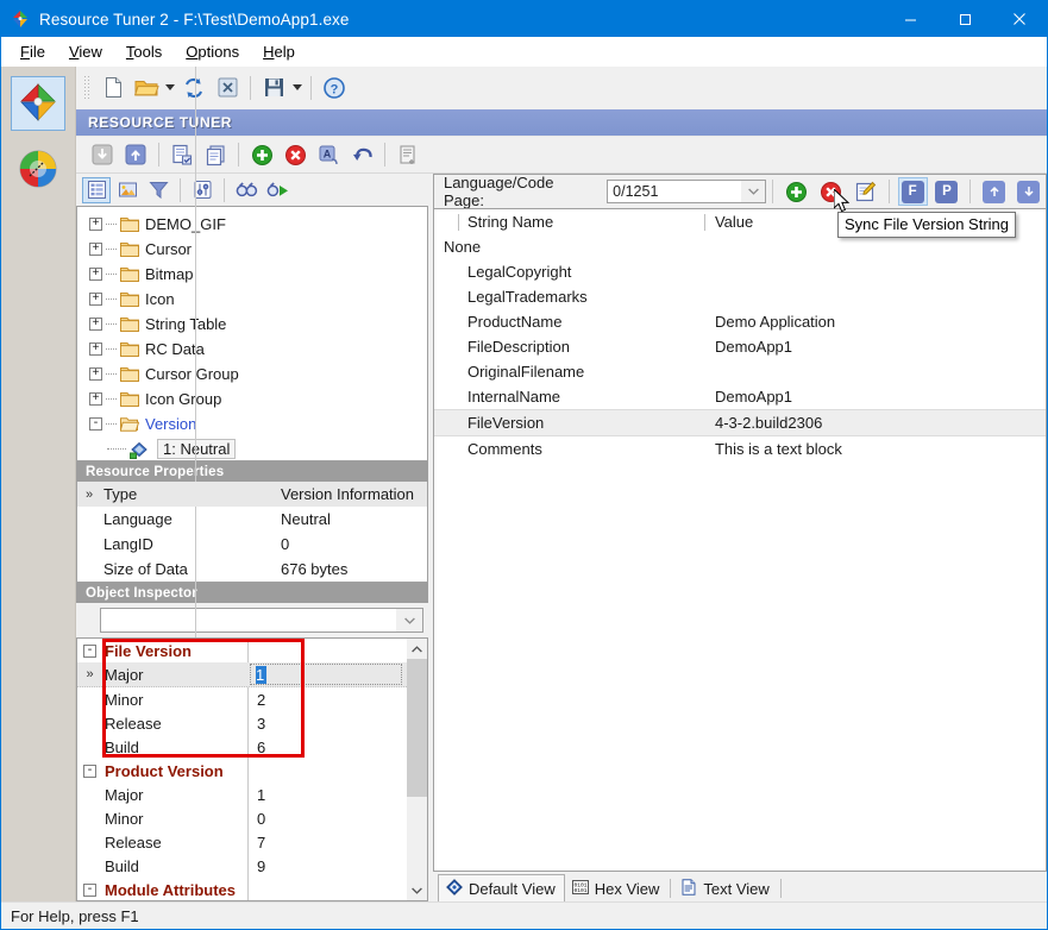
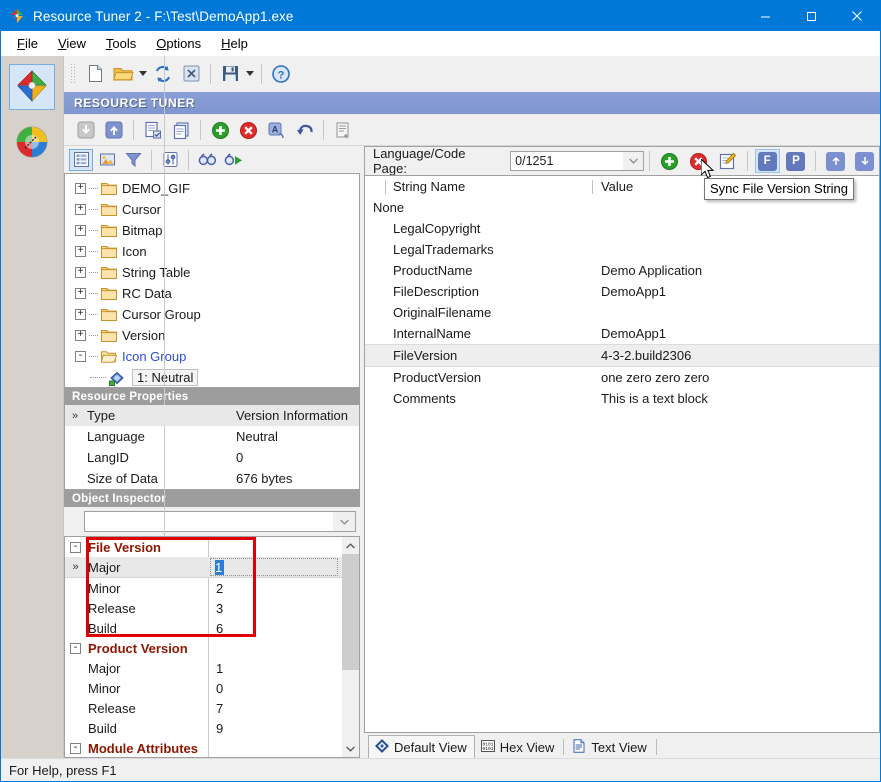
  Resource Tuner 2 - F:\Test\DemoApp1.exe
  File
  View
  Tools
  Options
  Help
  ?
  RESOURCE TNER
  A
  +
  DEMOGIF
  +
  Cursor
  +
  Bitmap
  +
  Icon
  +
  String Table
  +
  RC Data
  +
  Cursor Group
  +
- Icon Group
+ Version
  -
- Version
+ Icon Group
  1: Nutral
  Resource Properties
  »
  Type
  Version Information
  Language
  Neutral
  LangID
  0
  Size of Data
  676 bytes
  Object Inspecto
  -
  File Version
  »
  Major
  1
  Minor
  2
  Release
  3
  Build
  6
  -
  Product Version
  Major
  1
  Minor
  0
  Release
  7
  Build
  9
  -
  Module Attributes
  Language/Code Page:
  0/1251
  F
  P
  String Name
  Value
  None
  LegalCopyright
  LegalTrademarks
  ProductName
  Demo Application
  FileDescription
  DemoApp1
  OriginalFilename
  InternalName
  DemoApp1
  FileVersion
  4-3-2.build2306
+ ProductVersion
+ one zero zero zero
  Comments
  This is a text block
  Default View
  Hex View
  Text View
  For Help, press F1
  Sync File Version String
